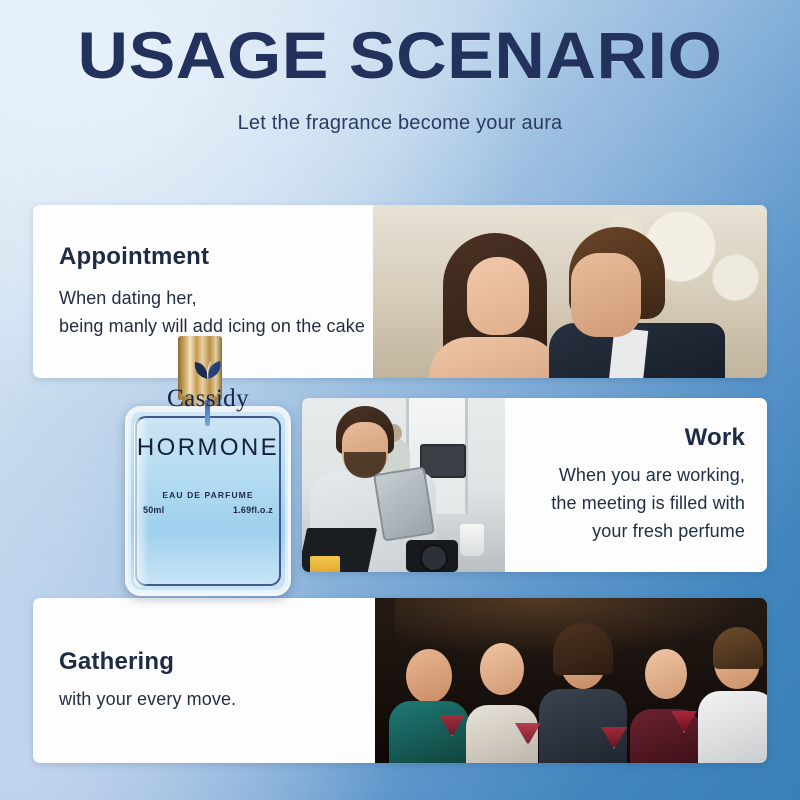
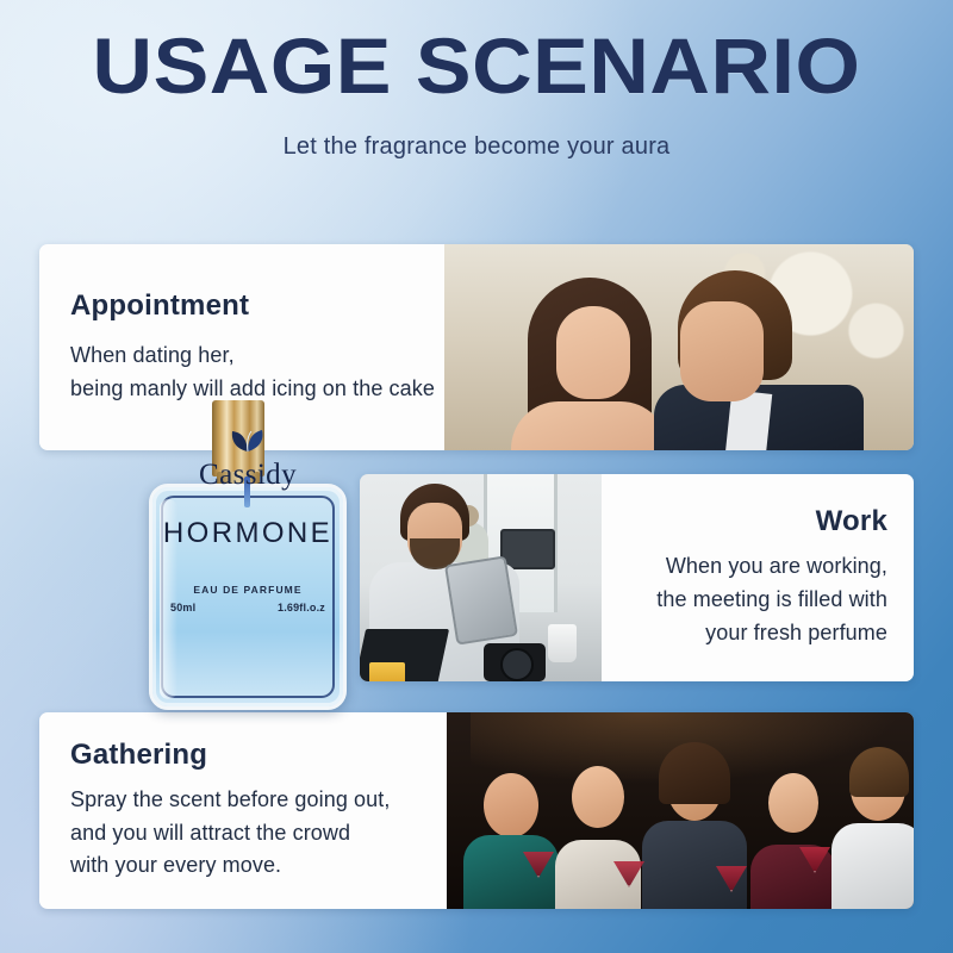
  USAGE SCENARIO
  Let the fragrance become your aura
  Appointment
  When dating her,
  being manly will add icing on the cake
  Work
  When you are working,
  the meeting is filled with
  your fresh perfume
  Gathering
+ Spray the scent before going out,
+ and you will attract the crowd
  with your every move.
  Cassidy
  HORMONE
  EAU DE PARFUME
  50ml
  1.69fl.o.z
